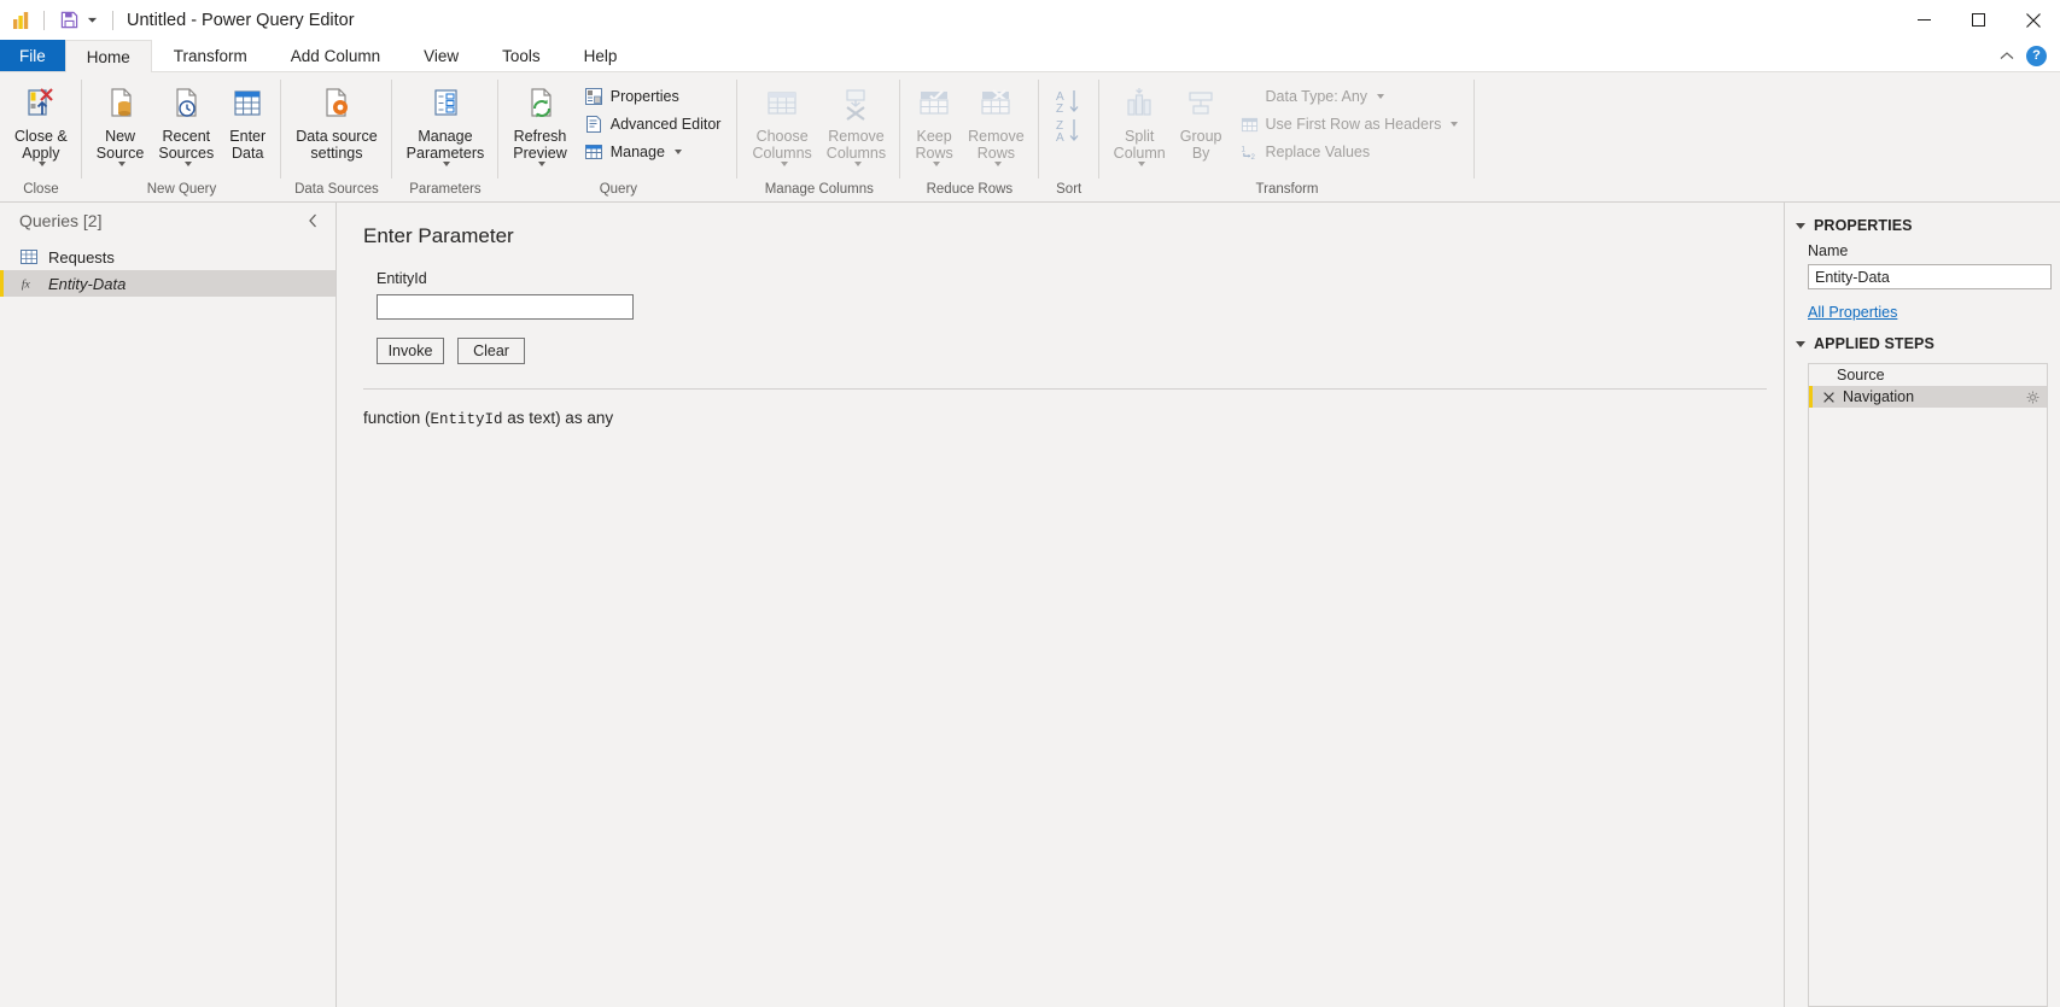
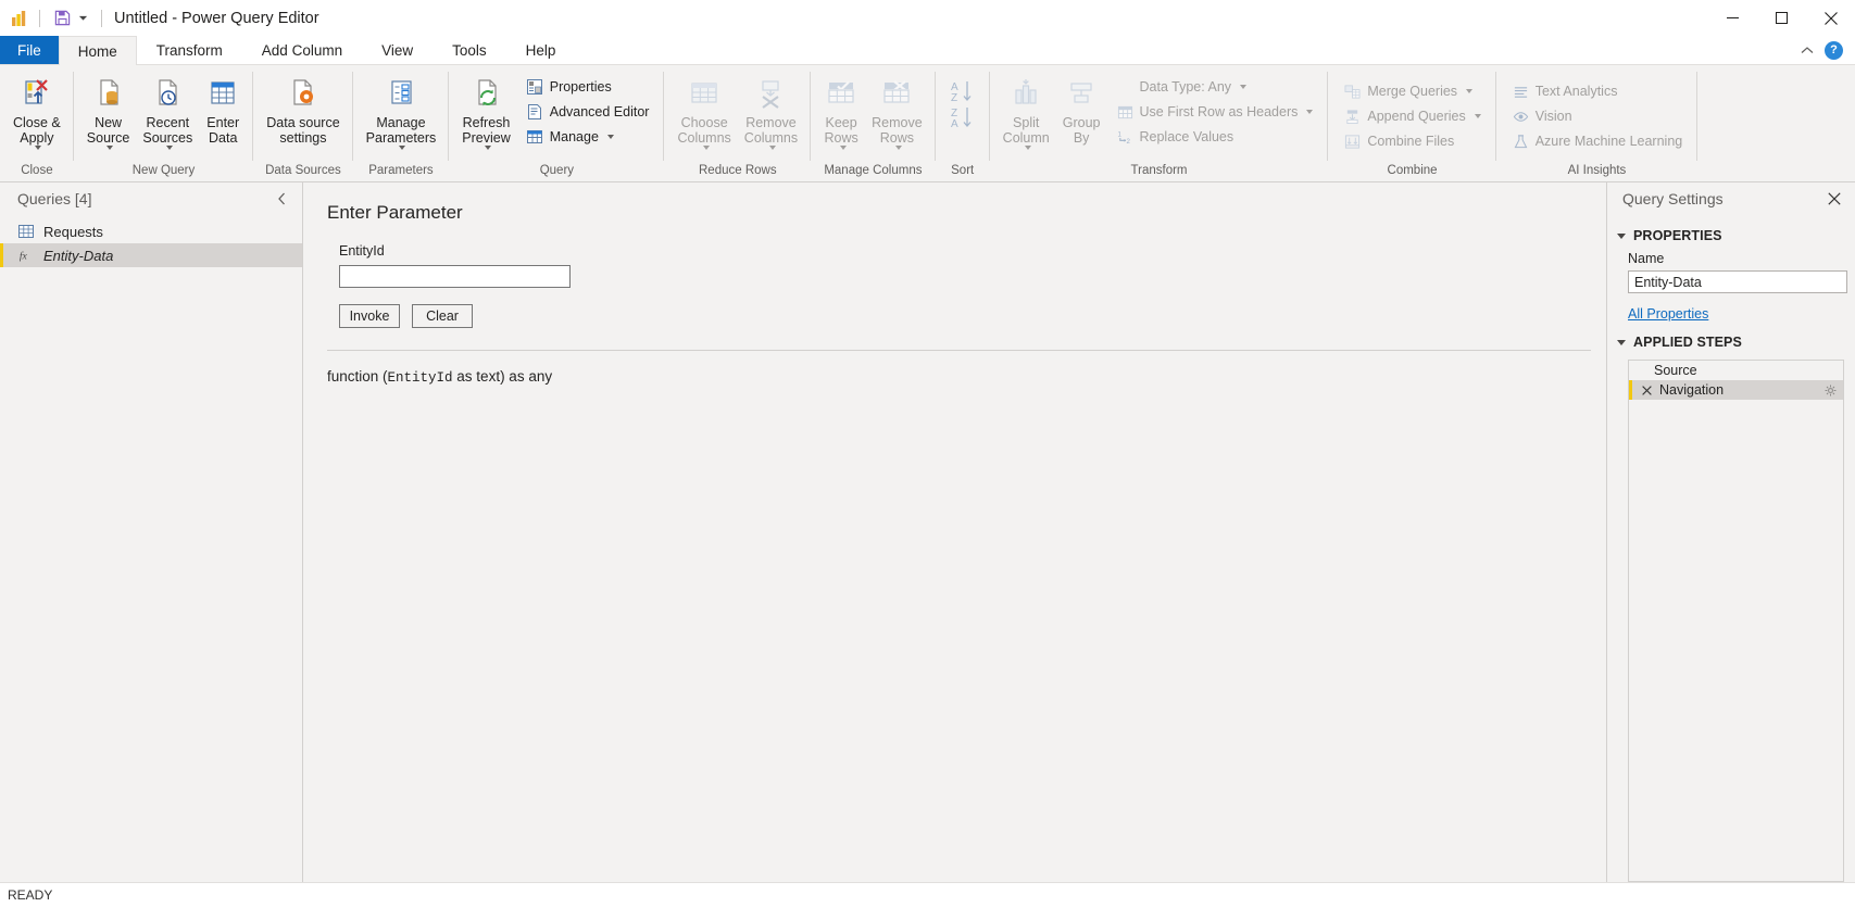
  Untitled - Power Query Editor
  File
  Home
  Transform
  Add Column
  View
  Tools
  Help
  ?
  Close &
  Apply
  Close
  New
  Source
  Recent
  Sources
  Enter
  Data
  New Query
  Data source
  settings
  Data Sources
  Manage
  Parameters
  Parameters
  Refresh
  Preview
  Properties
  Advanced Editor
  Manage
  Query
  Choose
  Columns
  Remove
  Columns
- Manage Columns
+ Reduce Rows
  Keep
  Rows
  Remove
  Rows
- Reduce Rows
+ Manage Columns
  A
  Z
  Z
  A
  Sort
  Split
  Column
  Group
  By
  Data Type: Any
  Use First Row as Headers
  Replace Values
  Transform
+ Merge Queries
+ Append Queries
+ Combine Files
+ Combine
+ Text Analytics
+ Vision
+ Azure Machine Learning
+ AI Insights
- Queries [2]
+ Queries [4]
  Requests
  fx
  Entity-Data
  Enter Parameter
  EntityId
  Invoke
  Clear
  function (EntityId as text) as any
+ Query Settings
  PROPERTIES
  Name
  Entity-Data
  All Properties
  APPLIED STEPS
  Source
  Navigation
+ READY
